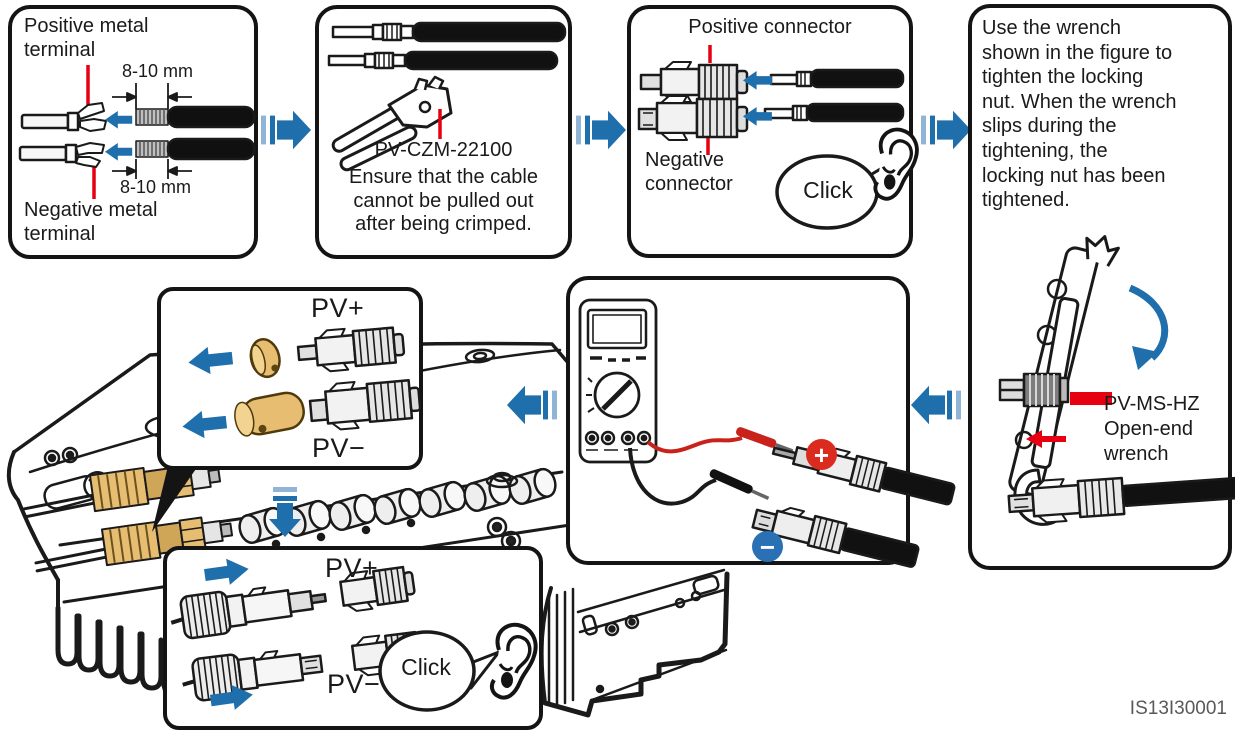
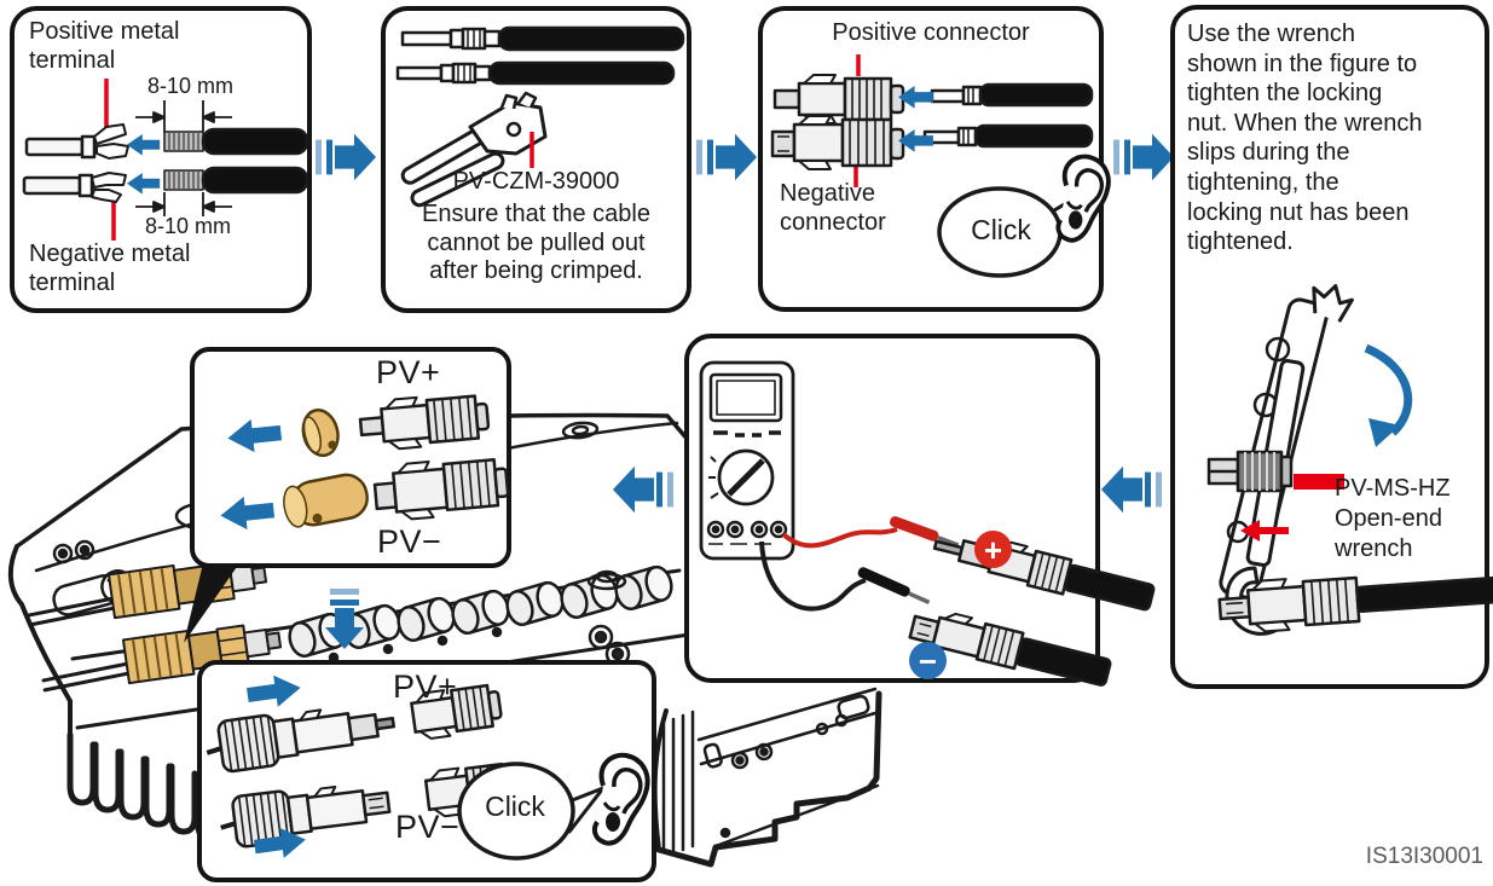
  Positive metal
  terminal
  8-10 mm
  8-10 mm
  Negative metal
  terminal
- PV-CZM-22100
+ PV-CZM-39000
  Ensure that the cable
  cannot be pulled out
  after being crimped.
  Positive connector
  Negative
  connector
  Click
  Use the wrench
  shown in the figure to
  tighten the locking
  nut. When the wrench
  slips during the
  tightening, the
  locking nut has been
  tightened.
  PV-MS-HZ
  Open-end
  wrench
  +
  −
  PV+
  PV−
  PV+
  PV−
  Click
  IS13I30001
